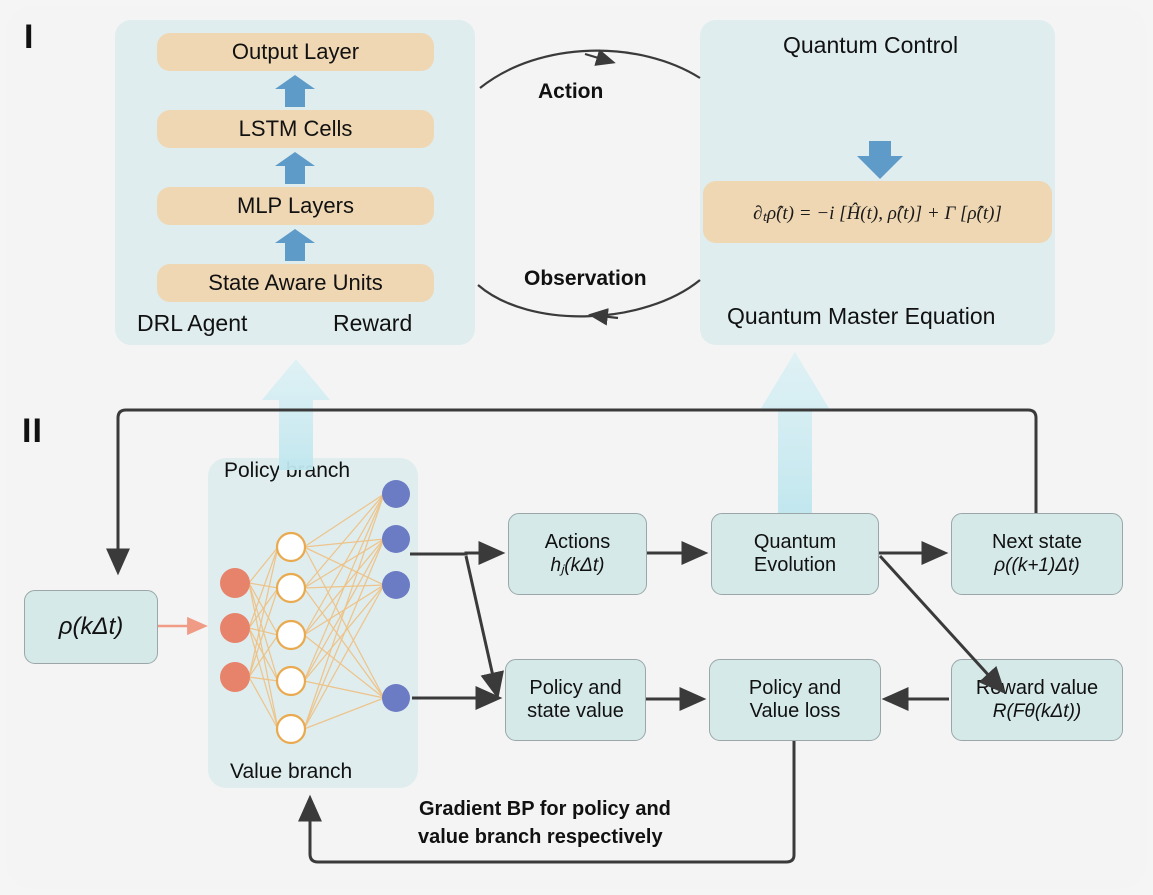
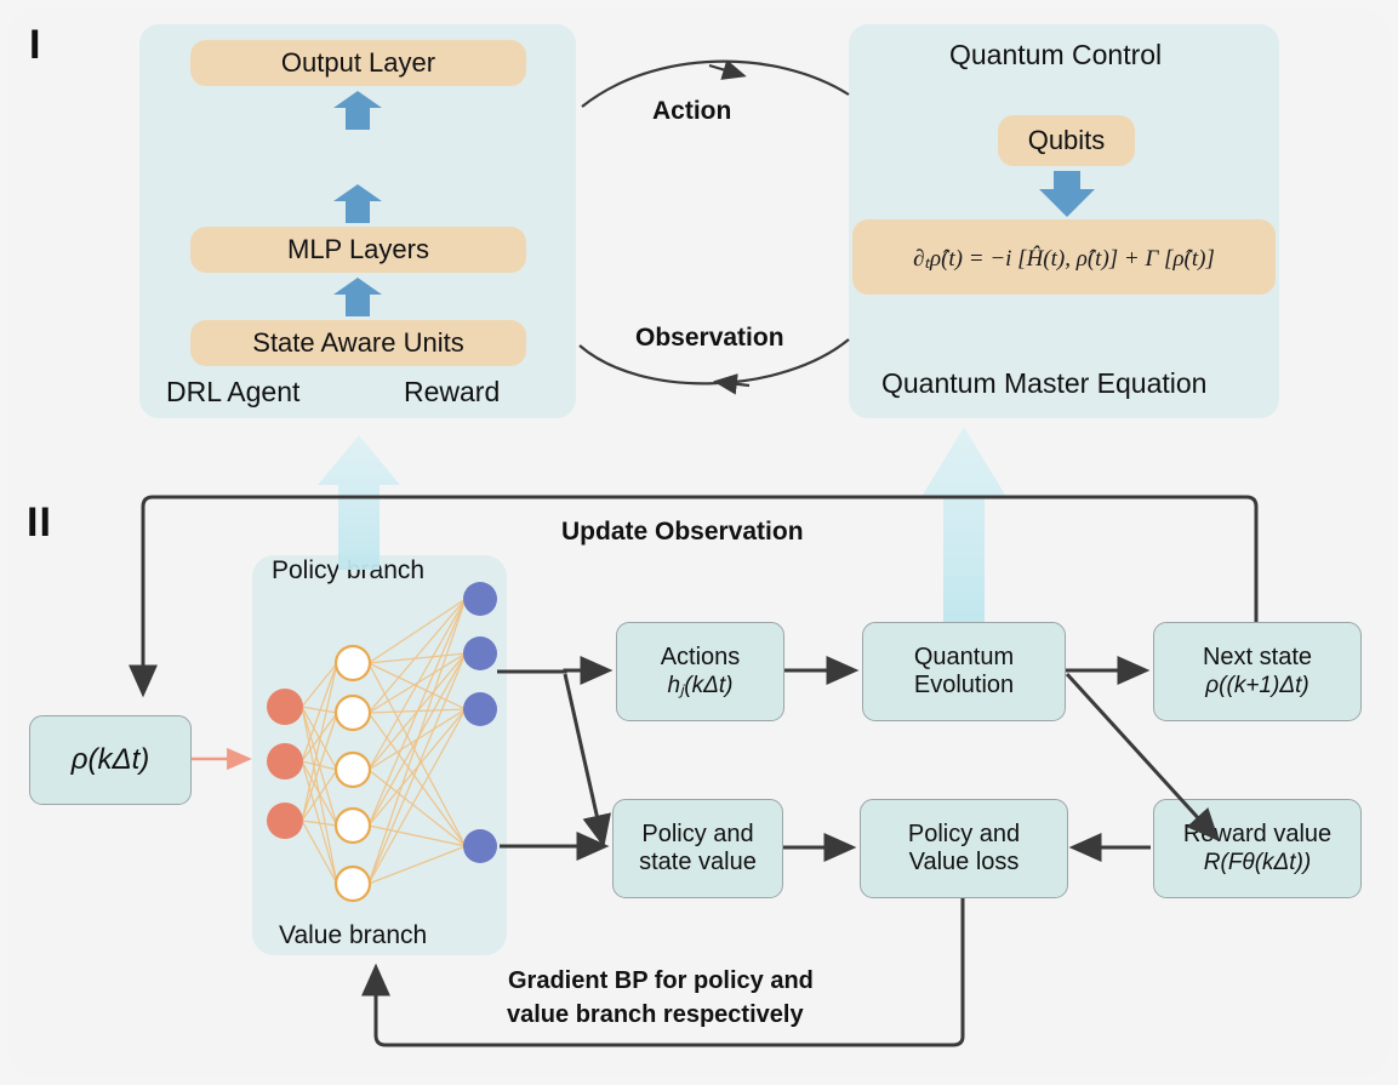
  I
  Output Layer
- LSTM Cells
  MLP Layers
  State Aware Units
  DRL Agent
  Reward
  Quantum Control
+ Qubits
  ∂ₜρ̂(t) = −i [Ĥ(t), ρ̂(t)] + Γ [ρ̂(t)]
  Quantum Master Equation
  Action
  Observation
  II
  Policy branch
  Value branch
+ Update Observation
  Gradient BP for policy and
  value branch respectively
  ρ(kΔt)
  Actions
  hⱼ(kΔt)
  Quantum
  Evolution
  Next state
  ρ((k+1)Δt)
  Policy and
  state value
  Policy and
  Value loss
  Reward value
  R(Fθ(kΔt))
